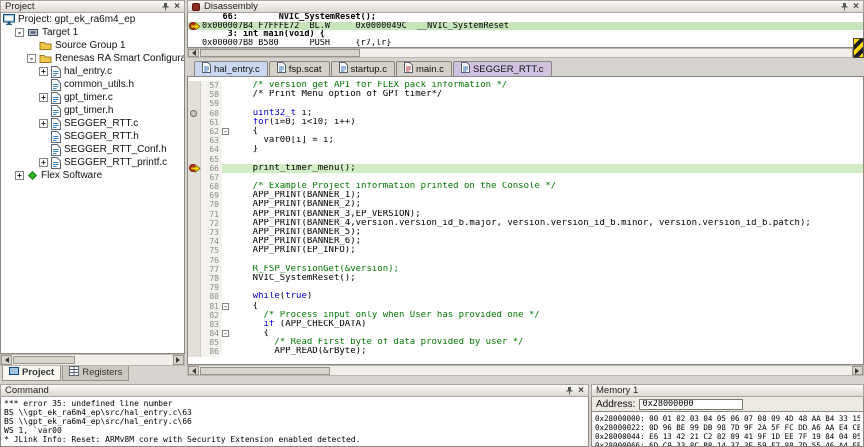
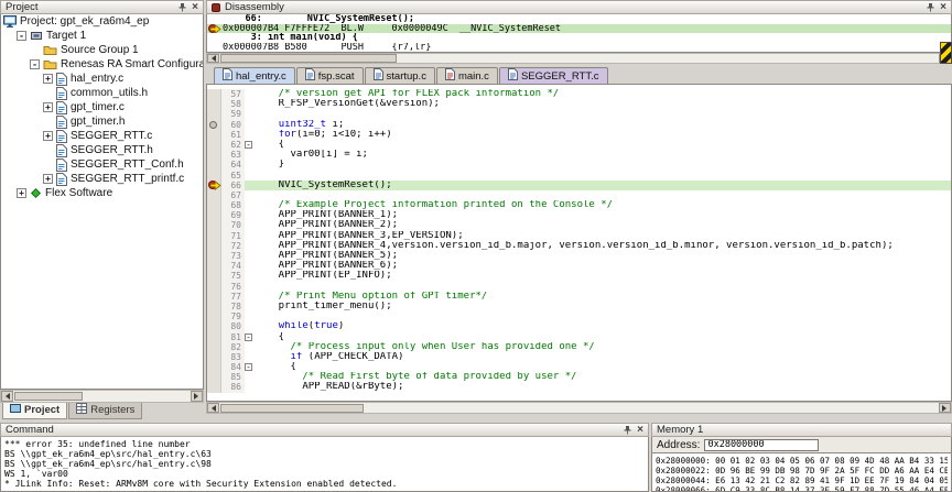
  Project
  ×
  Project: gpt_ek_ra6m4_ep
  -
  Target 1
  Source Group 1
  -
  +
  hal_entry.c
  common_utils.h
  +
  gpt_timer.c
  gpt_timer.h
  +
  SEGGER_RTT.c
  SEGGER_RTT.h
  SEGGER_RTT_Conf.h
  +
  SEGGER_RTT_printf.c
  +
  Flex Software
  Project
  Registers
  Disassembly
  ×
  66: NVIC_SystemReset();
  0x000007B4 F7FFFE72 BL.W 0x0000049C __NVIC_SystemReset
  3: int main(void) {
  0x000007B8 B580 PUSH {r7,lr}
  hal_entry.c
  fsp.scat
  startup.c
  main.c
  SEGGER_RTT.c
  57
  /* version get API for FLEX pack information */
  58
- /* Print Menu option of GPT timer*/
+ R_FSP_VersionGet(&version);
  59
  60
  uint32_t i;
  61
  for(i=0; i<10; i++)
  62
  -
  {
  63
  var00[i] = i;
  64
  }
  65
  66
- print_timer_menu();
+ NVIC_SystemReset();
  67
  68
  /* Example Project information printed on the Console */
  69
  APP_PRINT(BANNER_1);
  70
  APP_PRINT(BANNER_2);
  71
  APP_PRINT(BANNER_3,EP_VERSION);
  72
  APP_PRINT(BANNER_4,version.version_id_b.major, version.version_id_b.minor, version.version_id_b.patch);
  73
  APP_PRINT(BANNER_5);
  74
  APP_PRINT(BANNER_6);
  75
  APP_PRINT(EP_INFO);
  76
  77
- R_FSP_VersionGet(&version);
+ /* Print Menu option of GPT timer*/
  78
- NVIC_SystemReset();
+ print_timer_menu();
  79
  80
  while(true)
  81
  -
  {
  82
  /* Process input only when User has provided one */
  83
  if (APP_CHECK_DATA)
  84
  -
  {
  85
  /* Read First byte of data provided by user */
  86
  APP_READ(&rByte);
  Command
  ×
  *** error 35: undefined line number
  BS \\gpt_ek_ra6m4_ep\src/hal_entry.c\63
- BS \\gpt_ek_ra6m4_ep\src/hal_entry.c\66
+ BS \\gpt_ek_ra6m4_ep\src/hal_entry.c\98
  WS 1, `var00
  * JLink Info: Reset: ARMv8M core with Security Extension enabled detected.
  Memory 1
  Address:
  0x28000000
  0x28000000: 00 01 02 03 04 05 06 07 08 09 4D 48 AA B4 33 15
  0x28000022: 0D 96 BE 99 DB 98 7D 9F 2A 5F FC DD A6 AA E4 CE
  0x28000044: E6 13 42 21 C2 82 89 41 9F 1D EE 7F 19 84 04 05
  0x28000066: 6D C9 33 8C B8 14 37 3E 59 F7 88 7D 55 46 A4 FE
